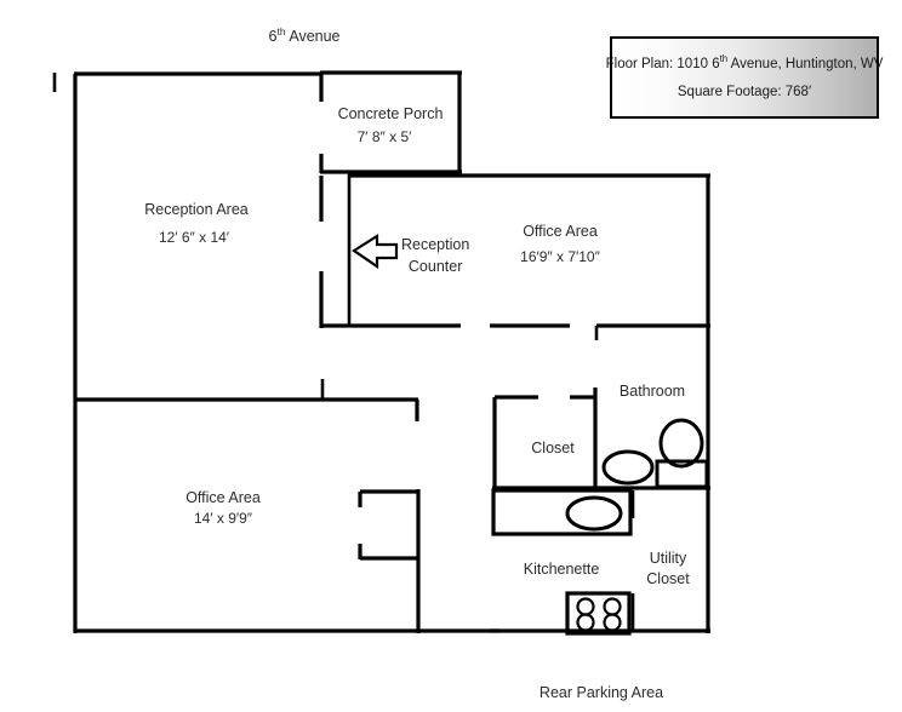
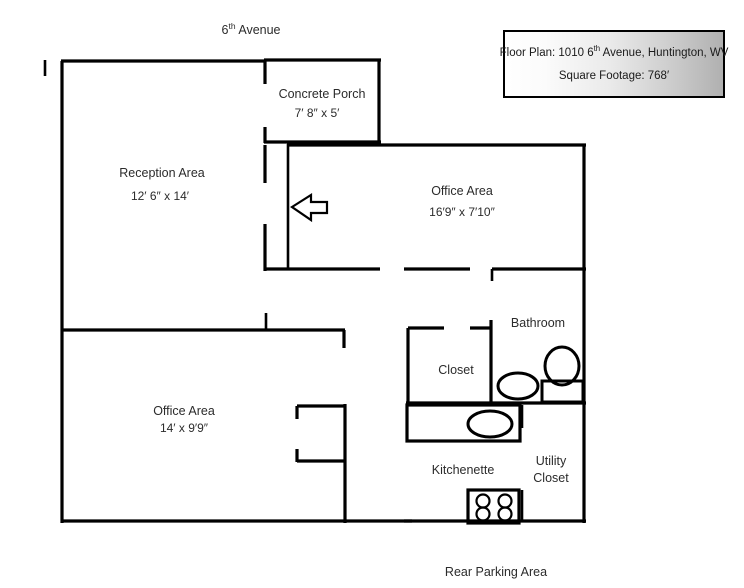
  6th Avenue
  Rear Parking Area
  Concrete Porch
  7′ 8″ x 5′
  Reception Area
  12′ 6″ x 14′
  Office Area
  16′9″ x 7′10″
  Office Area
  14′ x 9′9″
  Bathroom
  Closet
  Kitchenette
  Utility
  Closet
- Reception
- Counter
  Floor Plan: 1010 6th Avenue, Huntington, WV
  Square Footage: 768′
